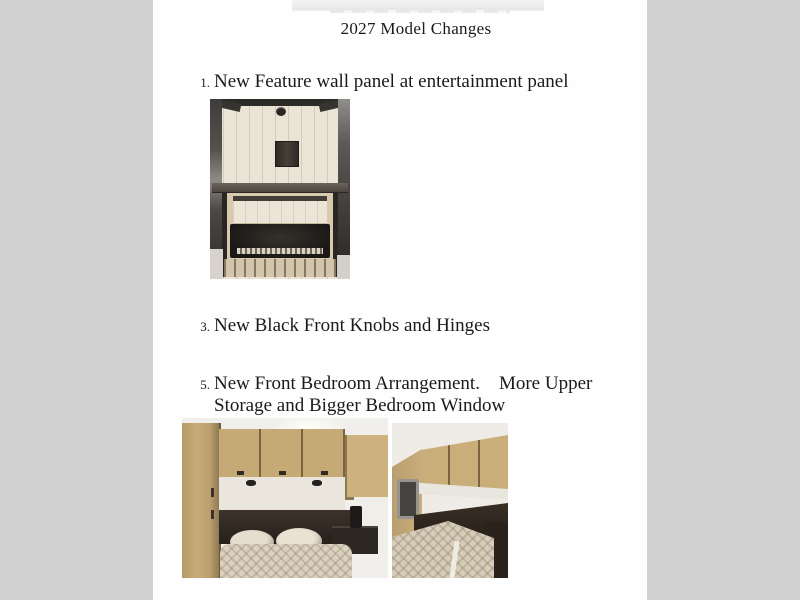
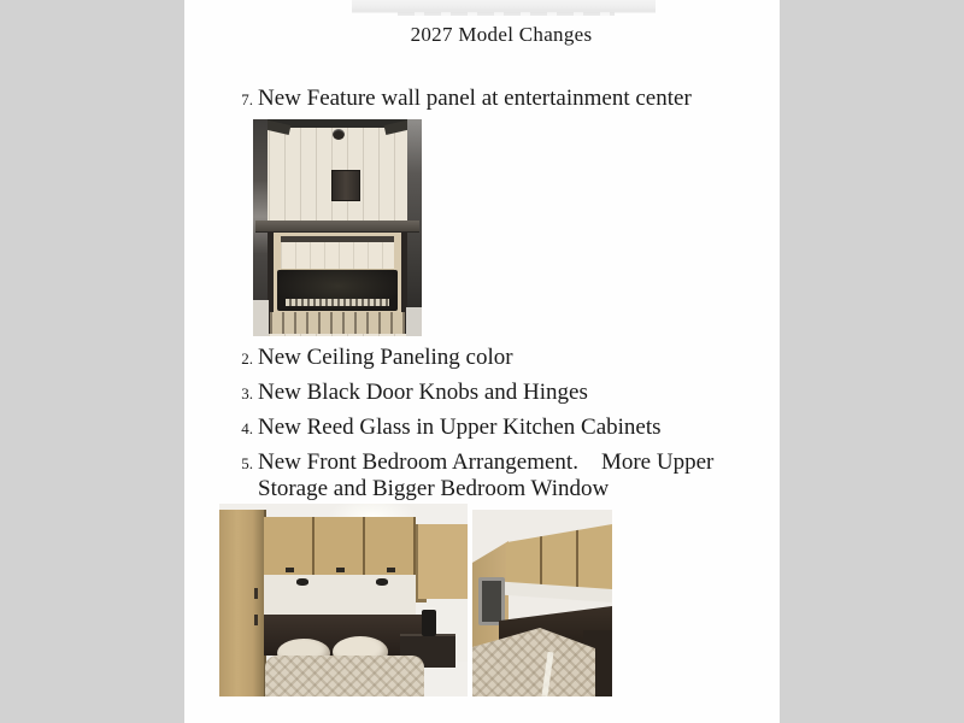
  2027 Model Changes
- 1.
+ 7.
- New Feature wall panel at entertainment panel
+ New Feature wall panel at entertainment center
+ 2.
+ New Ceiling Paneling color
  3.
- New Black Front Knobs and Hinges
+ New Black Door Knobs and Hinges
+ 4.
+ New Reed Glass in Upper Kitchen Cabinets
  5.
  New Front Bedroom Arrangement. More Upper
  Storage and Bigger Bedroom Window
